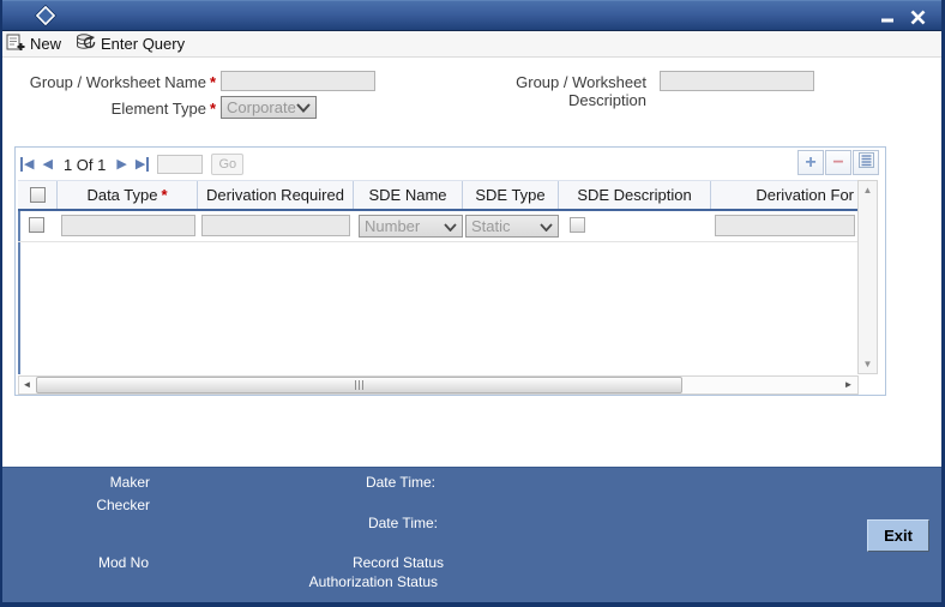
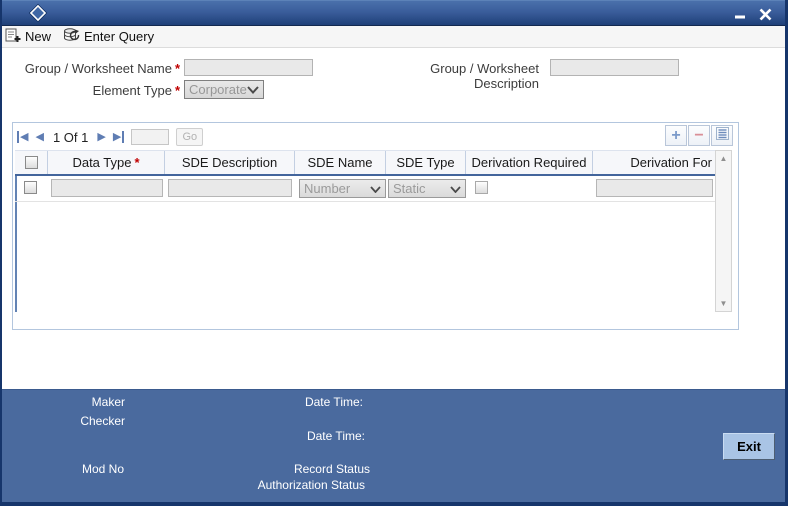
  New
  Enter Query
  Group / Worksheet Name *
  Group / Worksheet Description
  Element Type *
  Corporate
  ◀
  ◀
  1 Of 1
  ▶
  ▶
  Go
  +
  −
  Data Type
  *
- Derivation Required
+ SDE Description
  SDE Name
  SDE Type
- SDE Description
+ Derivation Required
  Derivation For
  Number
  Static
  ▲
  ▼
- ◄
- ►
  Maker
  Checker
  Date Time:
  Date Time:
  Mod No
  Record Status
  Authorization Status
  Exit
